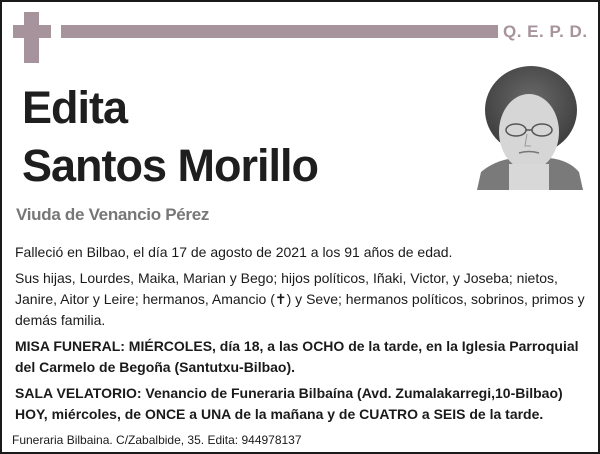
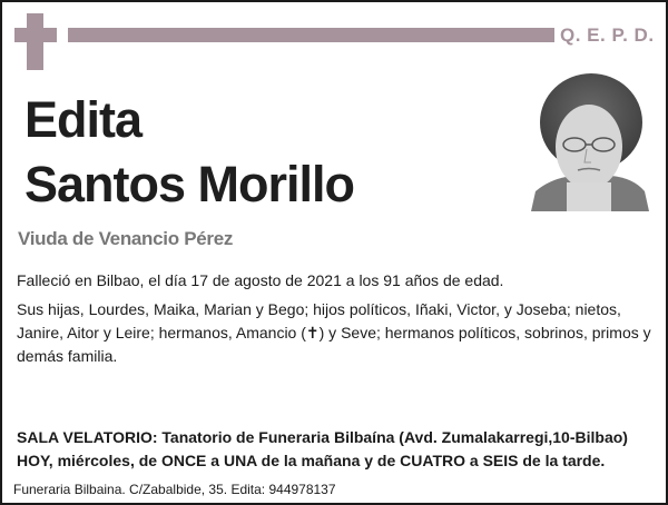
  Q. E. P. D.
  Edita
  Santos Morillo
  Viuda de Venancio Pérez
  Falleció en Bilbao, el día 17 de agosto de 2021 a los 91 años de edad.
  Sus hijas, Lourdes, Maika, Marian y Bego; hijos políticos, Iñaki, Victor, y Joseba; nietos, Janire, Aitor y Leire; hermanos, Amancio (✝) y Seve; hermanos políticos, sobrinos, primos y demás familia.
- MISA FUNERAL: MIÉRCOLES, día 18, a las OCHO de la tarde, en la Iglesia Parroquial del Carmelo de Begoña (Santutxu-Bilbao).
- SALA VELATORIO: Venancio de Funeraria Bilbaína (Avd. Zumalakarregi,10-Bilbao) HOY, miércoles, de ONCE a UNA de la mañana y de CUATRO a SEIS de la tarde.
+ SALA VELATORIO: Tanatorio de Funeraria Bilbaína (Avd. Zumalakarregi,10-Bilbao) HOY, miércoles, de ONCE a UNA de la mañana y de CUATRO a SEIS de la tarde.
  Funeraria Bilbaina. C/Zabalbide, 35. Edita: 944978137
